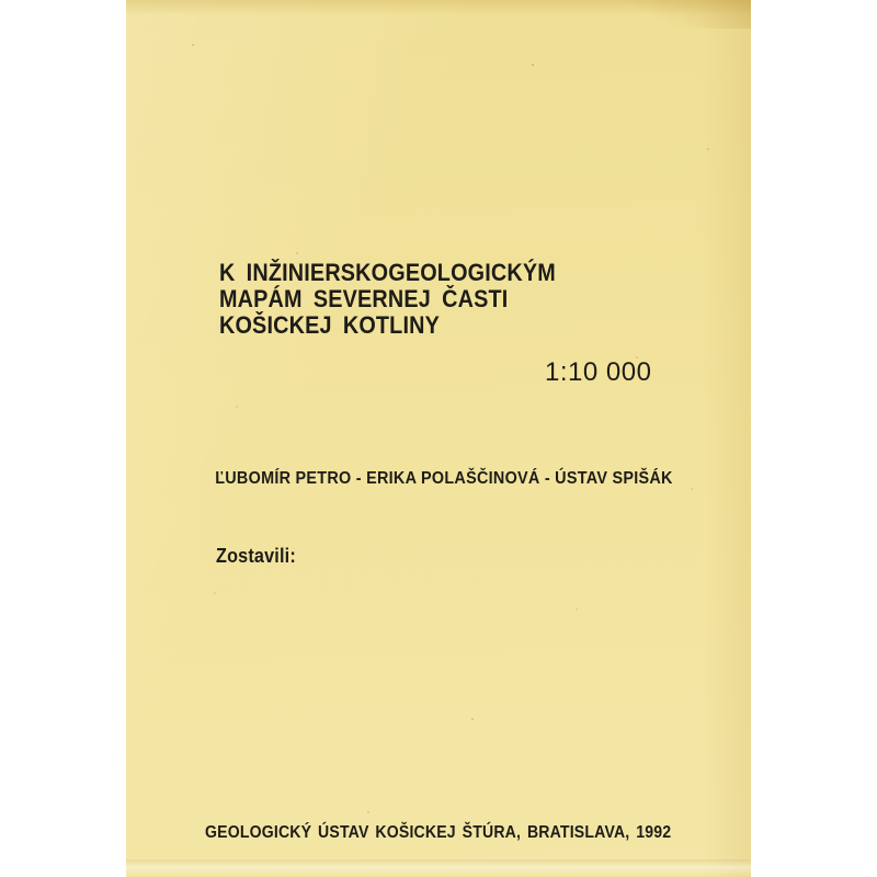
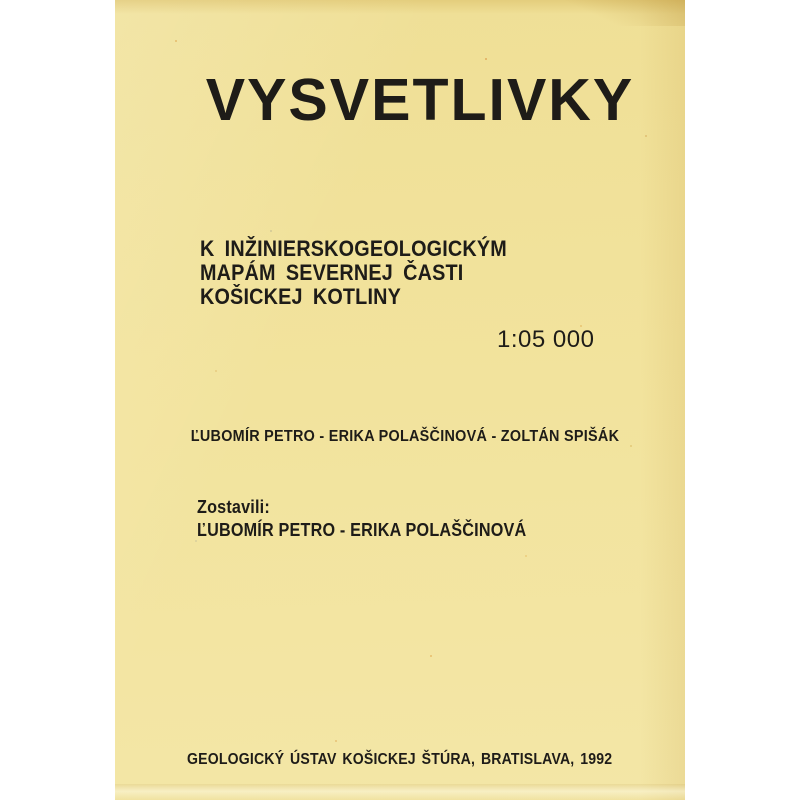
+ VYSVETLIVKY
  K INŽINIERSKOGEOLOGICKÝM
  MAPÁM SEVERNEJ ČASTI
  KOŠICKEJ KOTLINY
- 1:10 000
+ 1:05 000
- ĽUBOMÍR PETRO - ERIKA POLAŠČINOVÁ - ÚSTAV SPIŠÁK
+ ĽUBOMÍR PETRO - ERIKA POLAŠČINOVÁ - ZOLTÁN SPIŠÁK
  Zostavili:
+ ĽUBOMÍR PETRO - ERIKA POLAŠČINOVÁ
  GEOLOGICKÝ ÚSTAV KOŠICKEJ ŠTÚRA, BRATISLAVA, 1992
